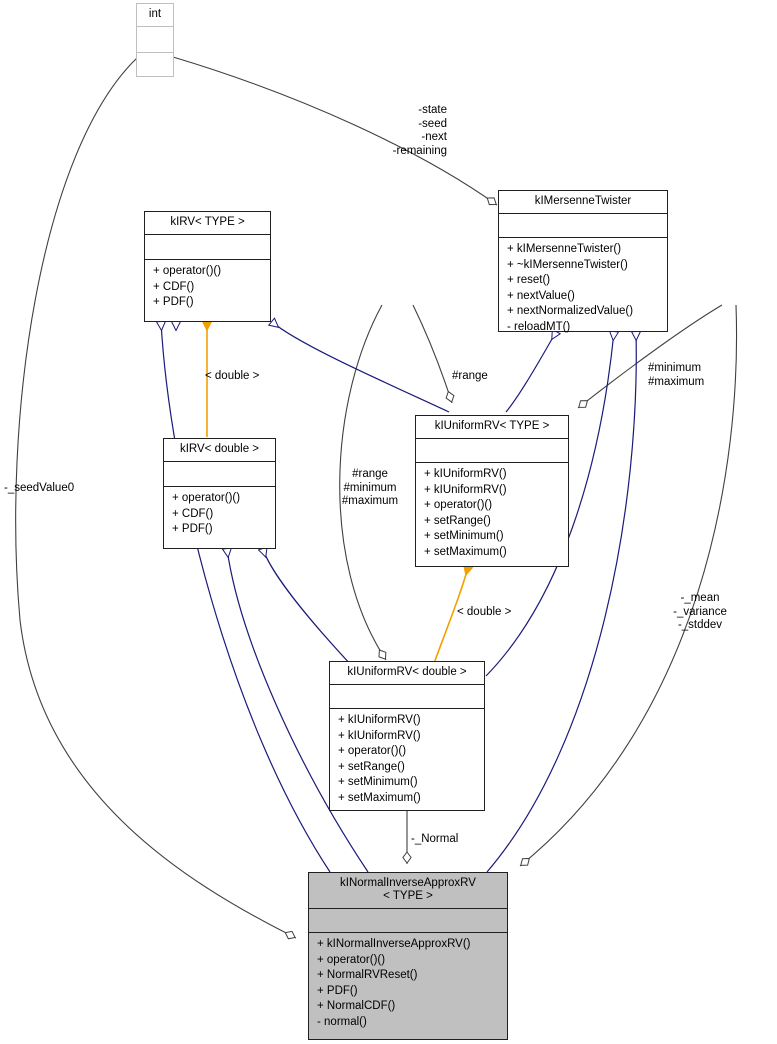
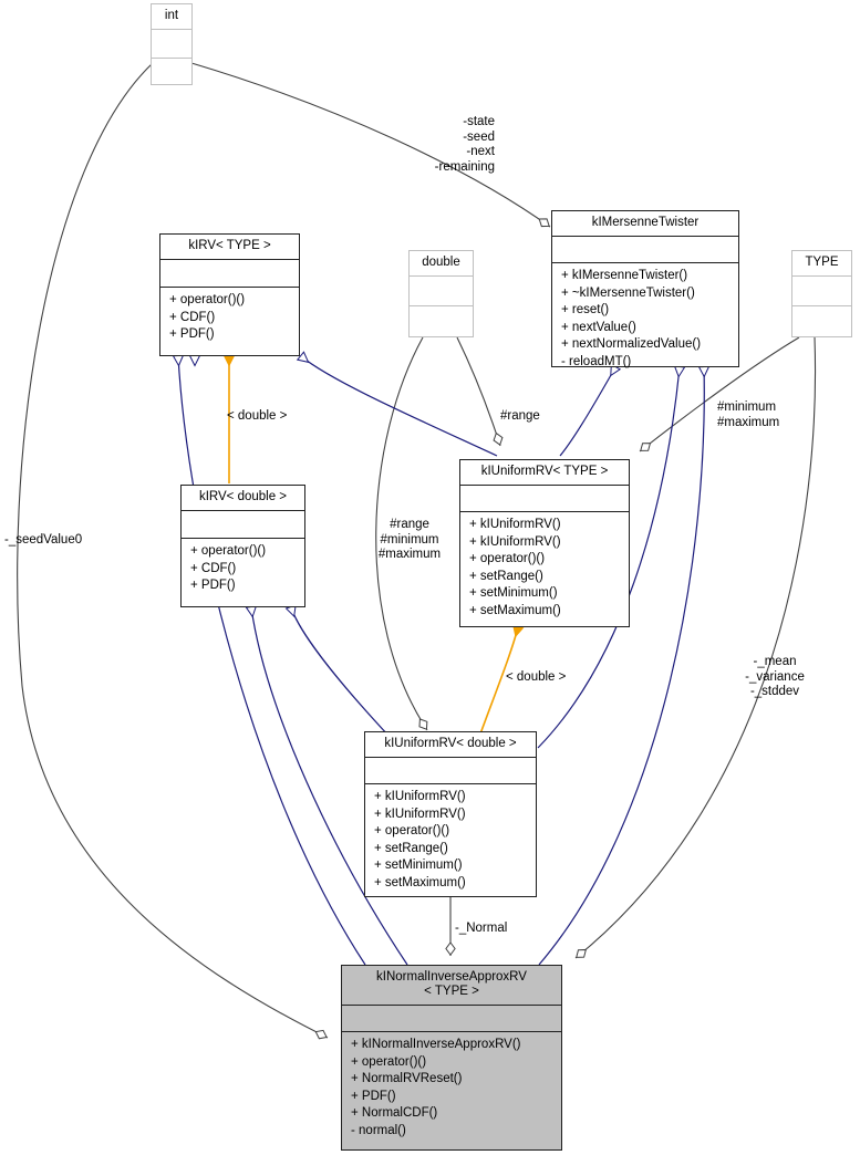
  int
  kIMersenneTwister
  + kIMersenneTwister()
  + ~kIMersenneTwister()
  + reset()
  + nextValue()
  + nextNormalizedValue()
  - reloadMT()
  kIRV< TYPE >
  + operator()()
  + CDF()
  + PDF()
+ double
+ TYPE
  kIRV< double >
  + operator()()
  + CDF()
  + PDF()
  kIUniformRV< TYPE >
  + kIUniformRV()
  + kIUniformRV()
  + operator()()
  + setRange()
  + setMinimum()
  + setMaximum()
  kIUniformRV< double >
  + kIUniformRV()
  + kIUniformRV()
  + operator()()
  + setRange()
  + setMinimum()
  + setMaximum()
  kINormalInverseApproxRV
  < TYPE >
  + kINormalInverseApproxRV()
  + operator()()
  + NormalRVReset()
  + PDF()
  + NormalCDF()
  - normal()
  -state
  -seed
  -next
  -remaining
  #range
  #range
  #minimum
  #maximum
  #minimum
  #maximum
  -_seedValue0
  < double >
  < double >
  -_Normal
  -_mean
  -_variance
  -_stddev
